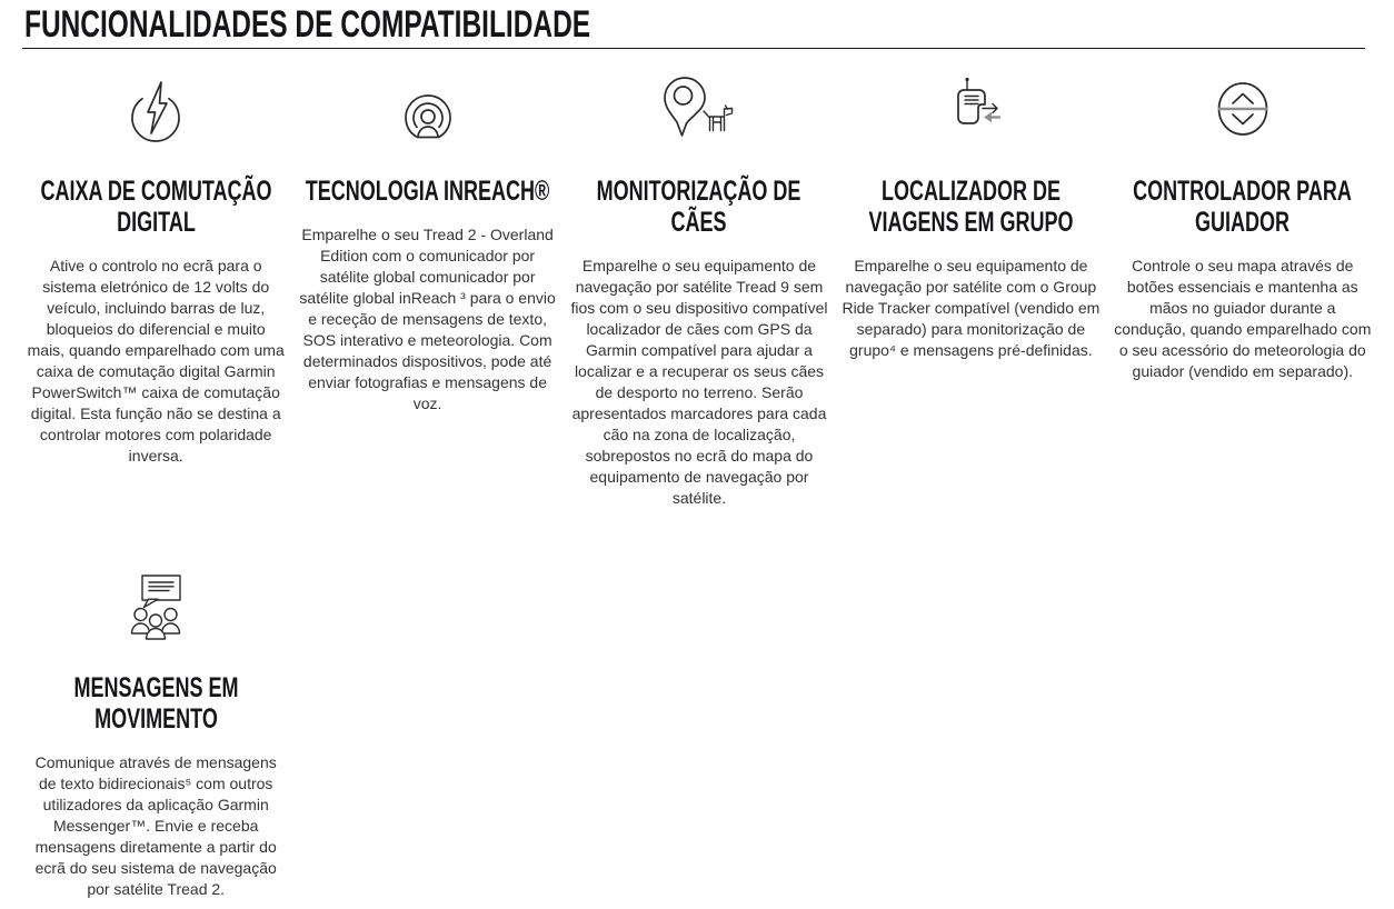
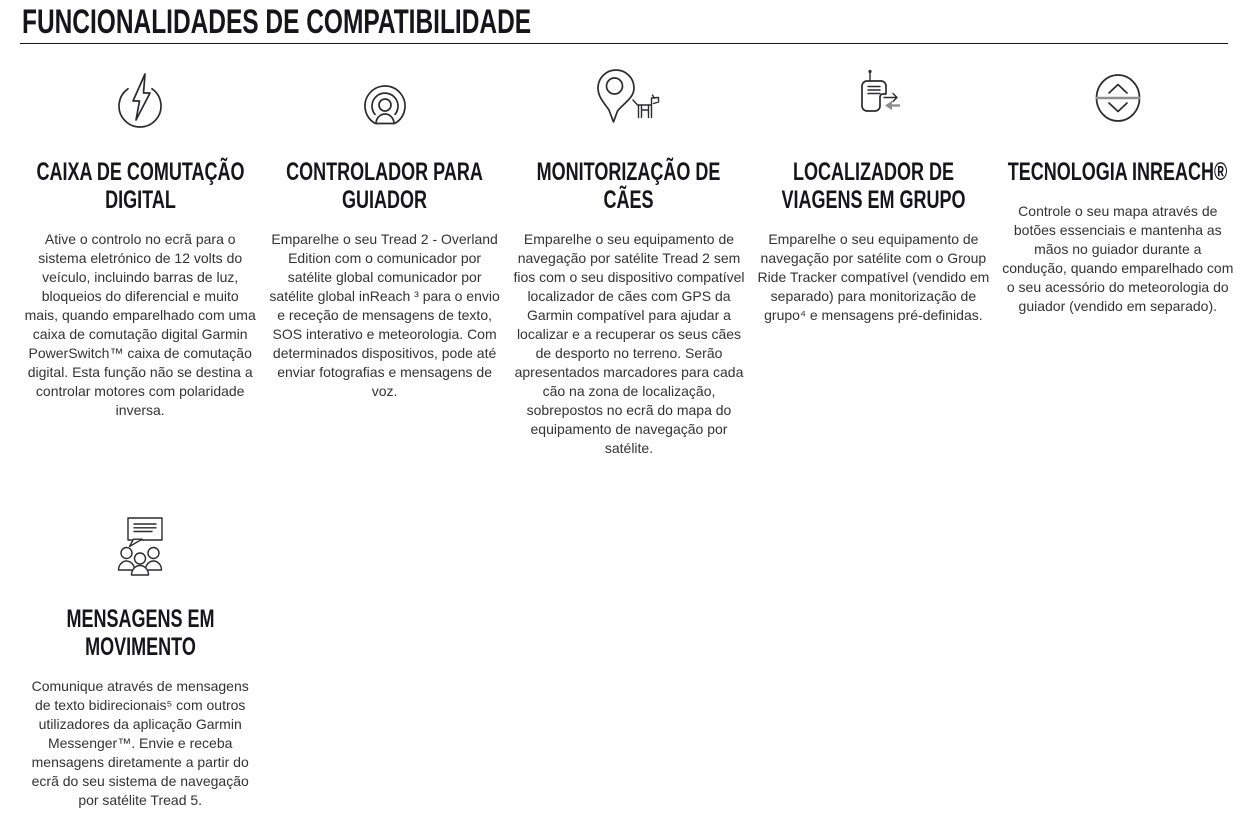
  FUNCIONALIDADES DE COMPATIBILIDADE
  CAIXA DE COMUTAÇÃO DIGITAL
  Ative o controlo no ecrã para o sistema eletrónico de 12 volts do veículo, incluindo barras de luz, bloqueios do diferencial e muito mais, quando emparelhado com uma caixa de comutação digital Garmin PowerSwitch™ caixa de comutação digital. Esta função não se destina a controlar motores com polaridade inversa.
- TECNOLOGIA INREACH®
+ CONTROLADOR PARA GUIADOR
  Emparelhe o seu Tread 2 - Overland Edition com o comunicador por satélite global comunicador por satélite global inReach ³ para o envio e receção de mensagens de texto, SOS interativo e meteorologia. Com determinados dispositivos, pode até enviar fotografias e mensagens de voz.
  MONITORIZAÇÃO DE CÃES
- Emparelhe o seu equipamento de navegação por satélite Tread 9 sem fios com o seu dispositivo compatível localizador de cães com GPS da Garmin compatível para ajudar a localizar e a recuperar os seus cães de desporto no terreno. Serão apresentados marcadores para cada cão na zona de localização, sobrepostos no ecrã do mapa do equipamento de navegação por satélite.
+ Emparelhe o seu equipamento de navegação por satélite Tread 2 sem fios com o seu dispositivo compatível localizador de cães com GPS da Garmin compatível para ajudar a localizar e a recuperar os seus cães de desporto no terreno. Serão apresentados marcadores para cada cão na zona de localização, sobrepostos no ecrã do mapa do equipamento de navegação por satélite.
  LOCALIZADOR DE VIAGENS EM GRUPO
  Emparelhe o seu equipamento de navegação por satélite com o Group Ride Tracker compatível (vendido em separado) para monitorização de grupo⁴ e mensagens pré-definidas.
- CONTROLADOR PARA GUIADOR
+ TECNOLOGIA INREACH®
  Controle o seu mapa através de botões essenciais e mantenha as mãos no guiador durante a condução, quando emparelhado com o seu acessório do meteorologia do guiador (vendido em separado).
  MENSAGENS EM MOVIMENTO
- Comunique através de mensagens de texto bidirecionais⁵ com outros utilizadores da aplicação Garmin Messenger™. Envie e receba mensagens diretamente a partir do ecrã do seu sistema de navegação por satélite Tread 2.
+ Comunique através de mensagens de texto bidirecionais⁵ com outros utilizadores da aplicação Garmin Messenger™. Envie e receba mensagens diretamente a partir do ecrã do seu sistema de navegação por satélite Tread 5.
